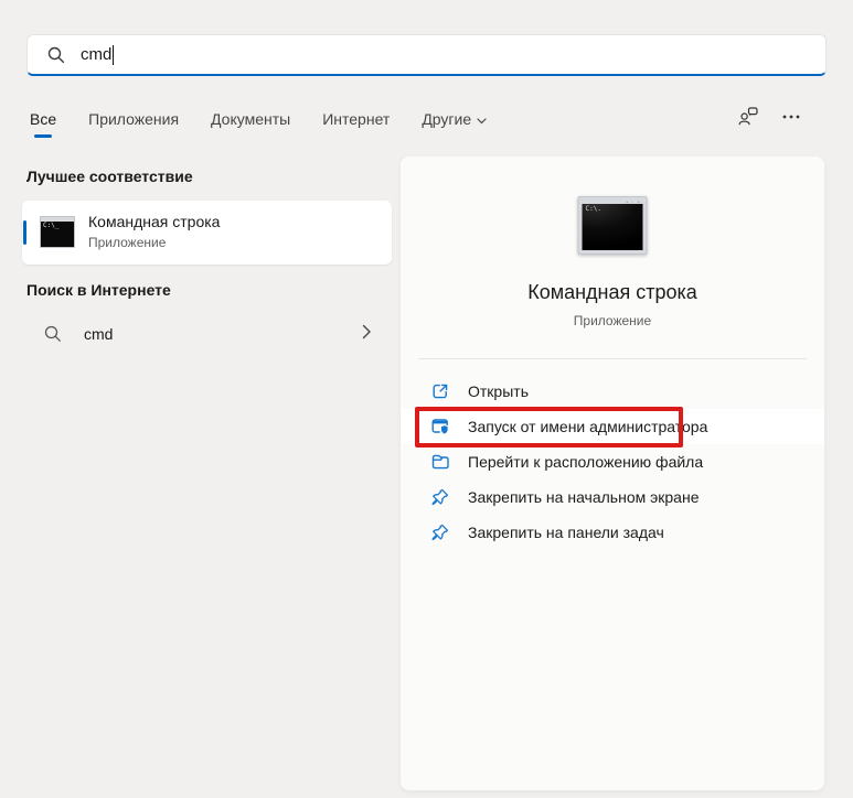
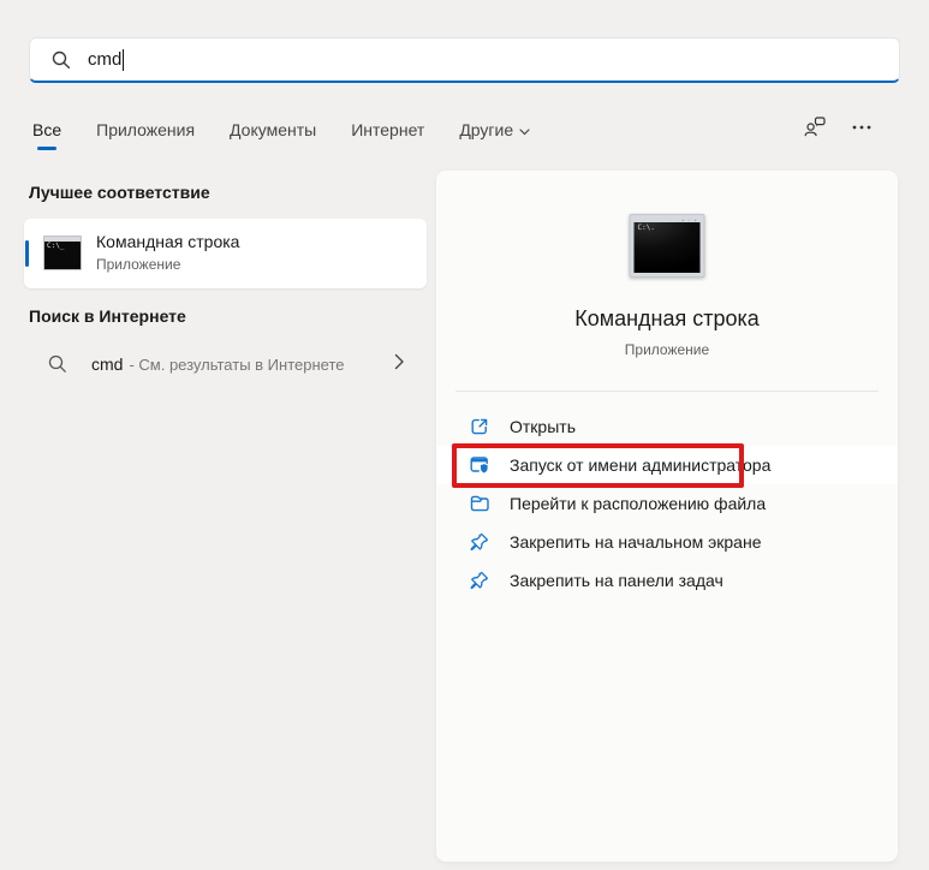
  cmd
  Все
  Приложения
  Документы
  Интернет
  Другие
  Лучшее соответствие
  Командная строка
  Приложение
  Поиск в Интернете
  cmd
+ - См. результаты в Интернете
  Командная строка
  Приложение
  Открыть
  Запуск от имени администратора
  Перейти к расположению файла
  Закрепить на начальном экране
  Закрепить на панели задач
